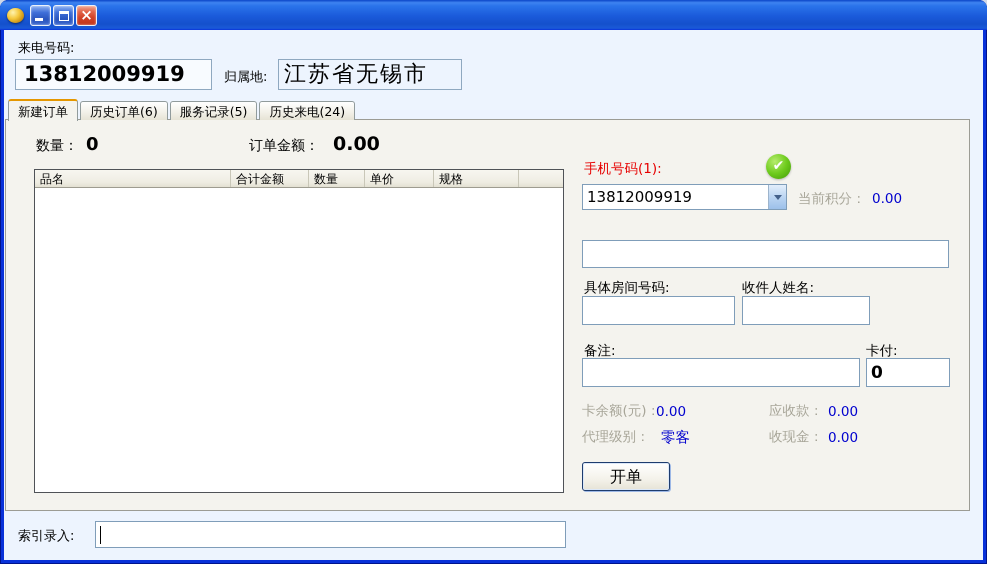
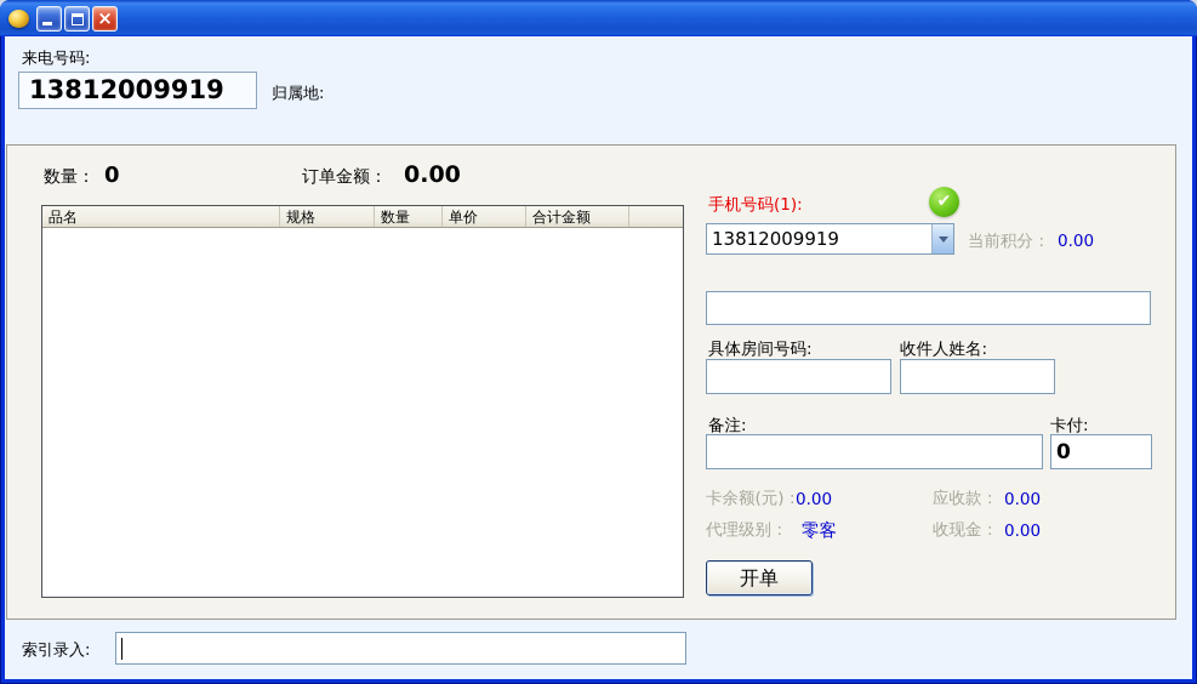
  ×
  来电号码:
  13812009919
  归属地:
- 江苏省无锡市
- 新建订单
- 历史订单(6)
- 服务记录(5)
- 历史来电(24)
  数量：
  0
  订单金额：
  0.00
  品名
- 合计金额
+ 规格
  数量
  单价
- 规格
+ 合计金额
  手机号码(1):
  ✔
  13812009919
  当前积分：
  0.00
  具体房间号码:
  收件人姓名:
  备注:
  卡付:
  0
  卡余额(元)：
  0.00
  应收款：
  0.00
  代理级别：
  零客
  收现金：
  0.00
  开单
  索引录入:
